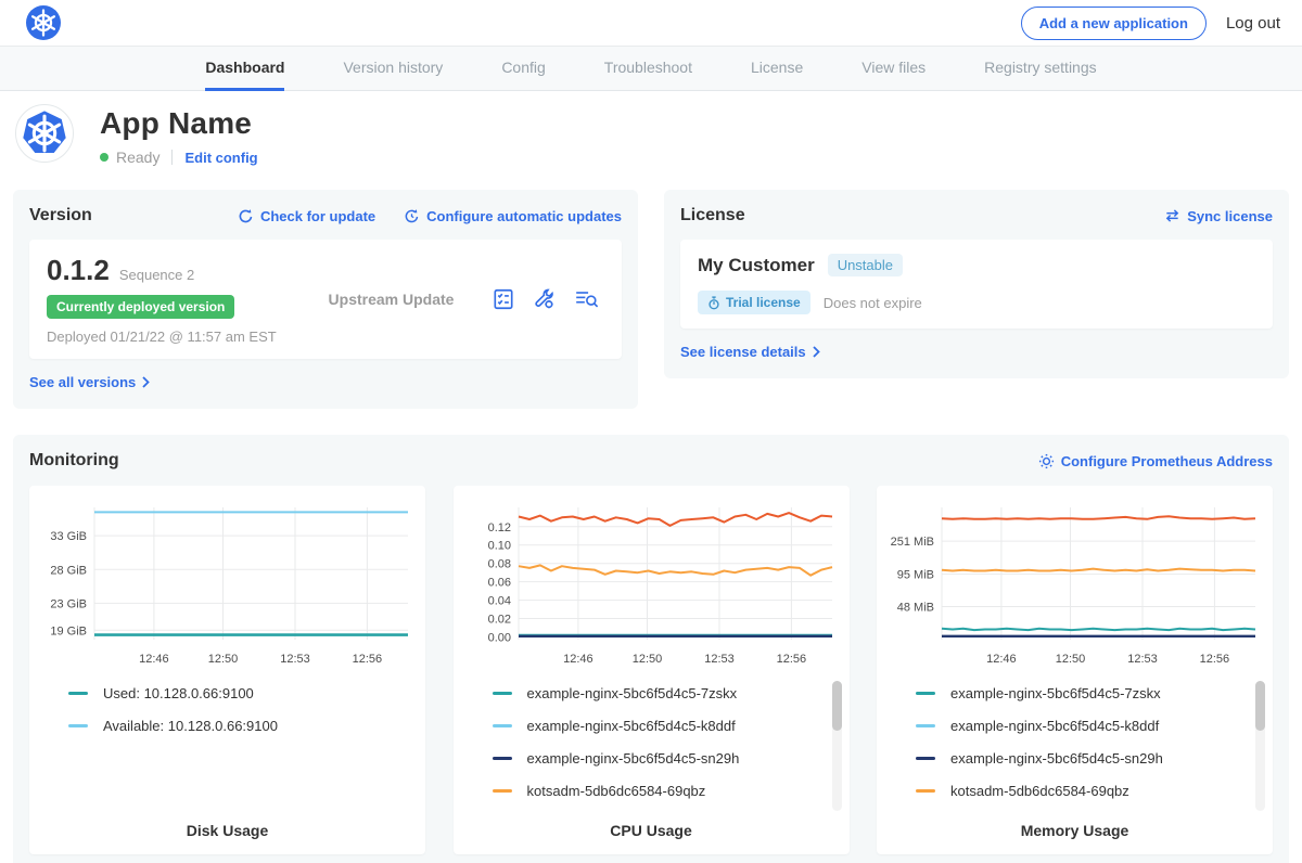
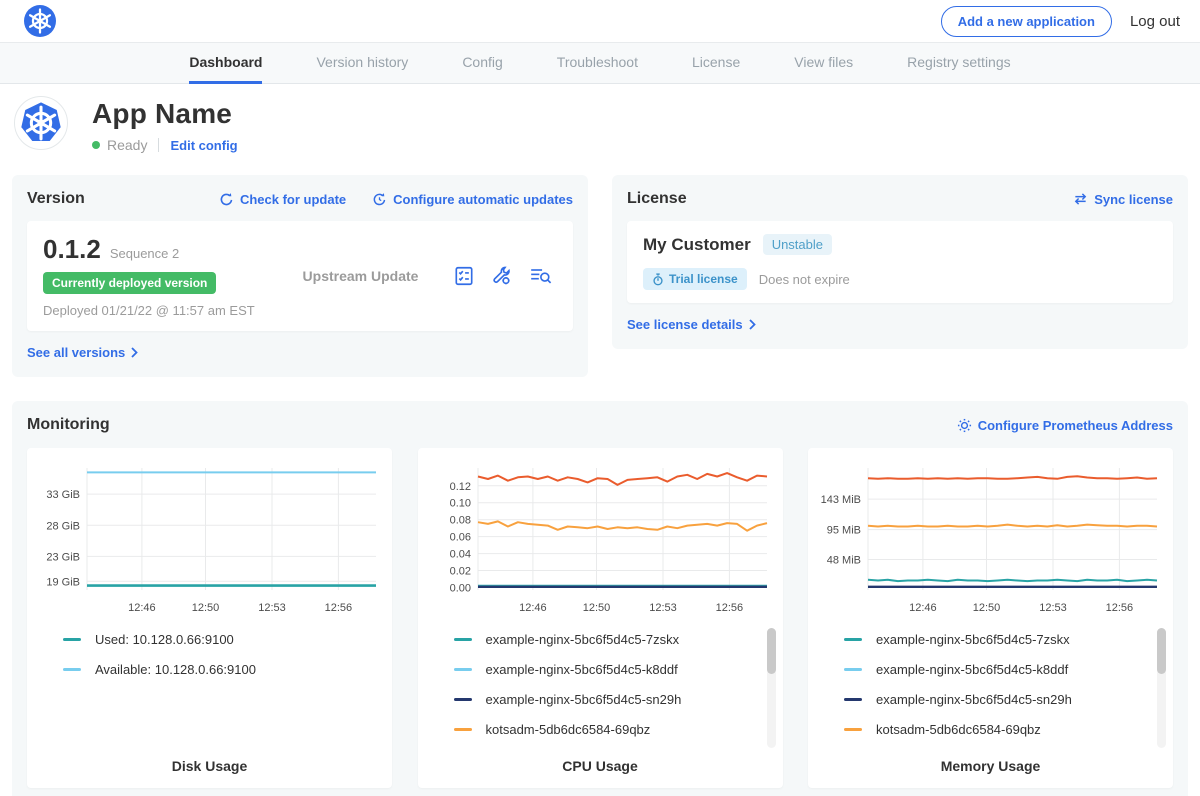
  Add a new application
  Log out
  Dashboard
  Version history
  Config
  Troubleshoot
  License
  View files
  Registry settings
  App Name
  Ready
  Edit config
  Version
  Check for update
  Configure automatic updates
  0.1.2
  Sequence 2
  Currently deployed version
  Deployed 01/21/22 @ 11:57 am EST
  Upstream Update
  See all versions
  License
  Sync license
  My Customer
  Unstable
  Trial license
  Does not expire
  See license details
  Monitoring
  Configure Prometheus Address
  19 GiB
  23 GiB
  28 GiB
  33 GiB
  12:46
  12:50
  12:53
  12:56
  Used: 10.128.0.66:9100
  Available: 10.128.0.66:9100
  Disk Usage
  0.00
  0.02
  0.04
  0.06
  0.08
  0.10
  0.12
  12:46
  12:50
  12:53
  12:56
  example-nginx-5bc6f5d4c5-7zskx
  example-nginx-5bc6f5d4c5-k8ddf
  example-nginx-5bc6f5d4c5-sn29h
  kotsadm-5db6dc6584-69qbz
  CPU Usage
  48 MiB
  95 MiB
- 251 MiB
+ 143 MiB
  12:46
  12:50
  12:53
  12:56
  example-nginx-5bc6f5d4c5-7zskx
  example-nginx-5bc6f5d4c5-k8ddf
  example-nginx-5bc6f5d4c5-sn29h
  kotsadm-5db6dc6584-69qbz
  Memory Usage
